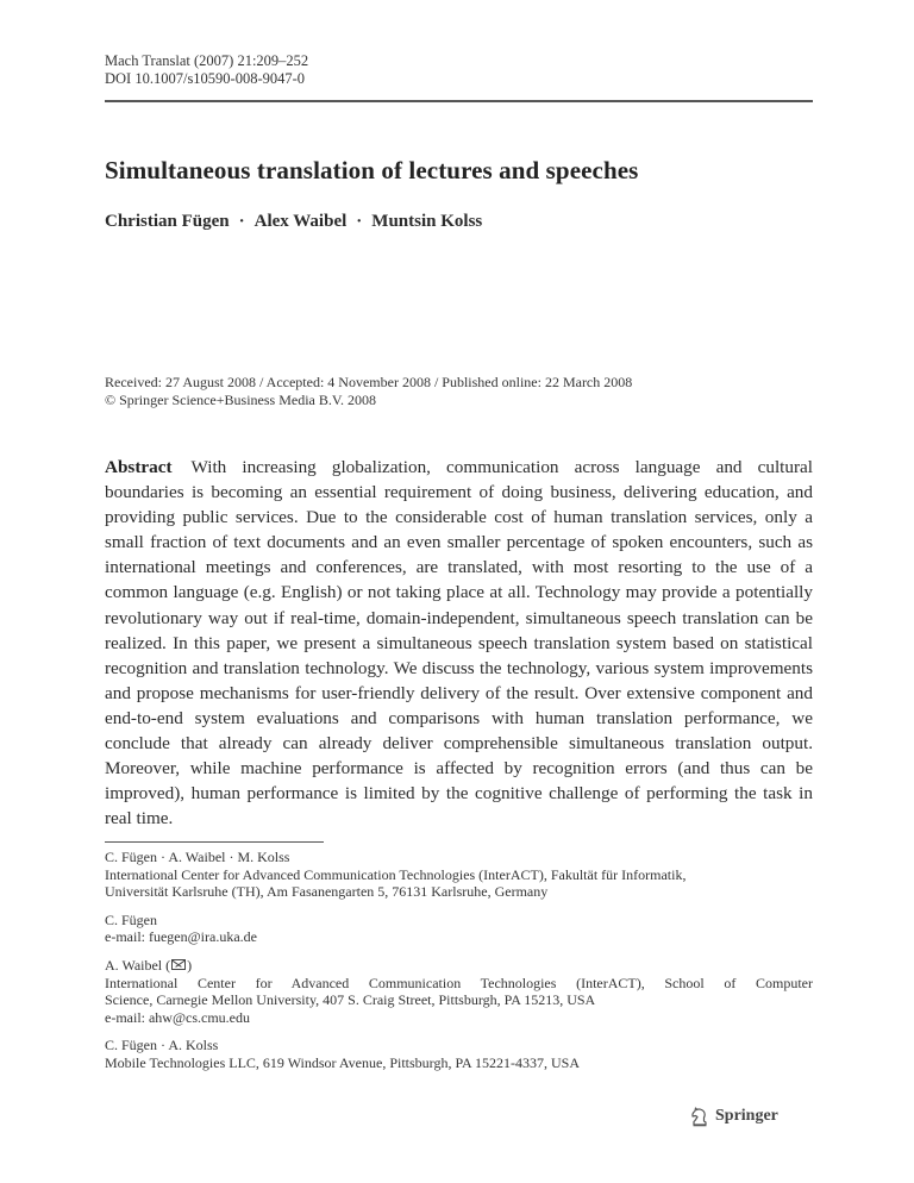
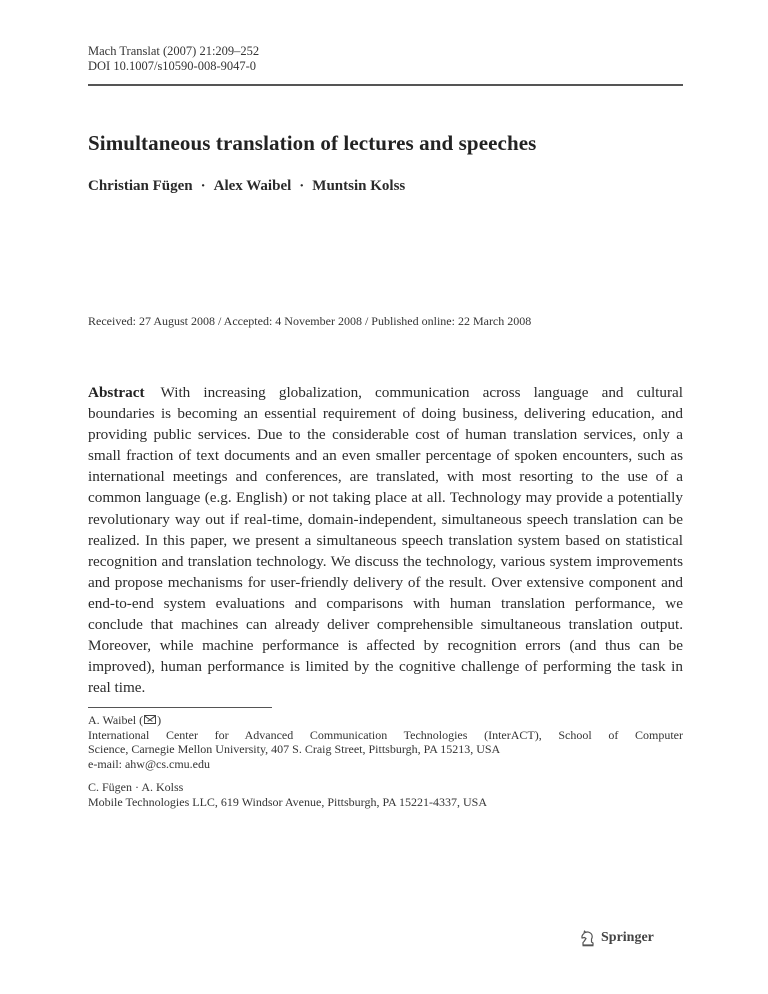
  Mach Translat (2007) 21:209–252
  DOI 10.1007/s10590-008-9047-0
  Simultaneous translation of lectures and speeches
  Christian Fügen · Alex Waibel · Muntsin Kolss
  Received: 27 August 2008 / Accepted: 4 November 2008 / Published online: 22 March 2008
- © Springer Science+Business Media B.V. 2008
- Abstract With increasing globalization, communication across language and cul­tural boundaries is becoming an essential requirement of doing business, delivering education, and providing public services. Due to the considerable cost of human trans­lation services, only a small fraction of text documents and an even smaller percentage of spoken encounters, such as international meetings and conferences, are translated, with most resorting to the use of a common language (e.g. English) or not taking place at all. Technology may provide a potentially revolutionary way out if real-time, domain-independent, simultaneous speech translation can be realized. In this paper, we present a simultaneous speech translation system based on statistical recognition and translation technology. We discuss the technology, various system improvements and propose mechanisms for user-friendly delivery of the result. Over extensive component and end-to-end system evaluations and comparisons with human translation perfor­mance, we conclude that already can already deliver comprehensible simultaneous translation output. Moreover, while machine performance is affected by recognition errors (and thus can be improved), human performance is limited by the cognitive challenge of performing the task in real time.
+ Abstract With increasing globalization, communication across language and cul­tural boundaries is becoming an essential requirement of doing business, delivering education, and providing public services. Due to the considerable cost of human trans­lation services, only a small fraction of text documents and an even smaller percentage of spoken encounters, such as international meetings and conferences, are translated, with most resorting to the use of a common language (e.g. English) or not taking place at all. Technology may provide a potentially revolutionary way out if real-time, domain-independent, simultaneous speech translation can be realized. In this paper, we present a simultaneous speech translation system based on statistical recognition and translation technology. We discuss the technology, various system improvements and propose mechanisms for user-friendly delivery of the result. Over extensive component and end-to-end system evaluations and comparisons with human translation perfor­mance, we conclude that machines can already deliver comprehensible simultaneous translation output. Moreover, while machine performance is affected by recognition errors (and thus can be improved), human performance is limited by the cognitive challenge of performing the task in real time.
- C. Fügen · A. Waibel · M. Kolss
- International Center for Advanced Communication Technologies (InterACT), Fakultät für Informatik,
- Universität Karlsruhe (TH), Am Fasanengarten 5, 76131 Karlsruhe, Germany
- C. Fügen
- e-mail: fuegen@ira.uka.de
  A. Waibel ( )
  International Center for Advanced Communication Technologies (InterACT), School of Computer
  Science, Carnegie Mellon University, 407 S. Craig Street, Pittsburgh, PA 15213, USA
  e-mail: ahw@cs.cmu.edu
  C. Fügen · A. Kolss
  Mobile Technologies LLC, 619 Windsor Avenue, Pittsburgh, PA 15221-4337, USA
  Springer
